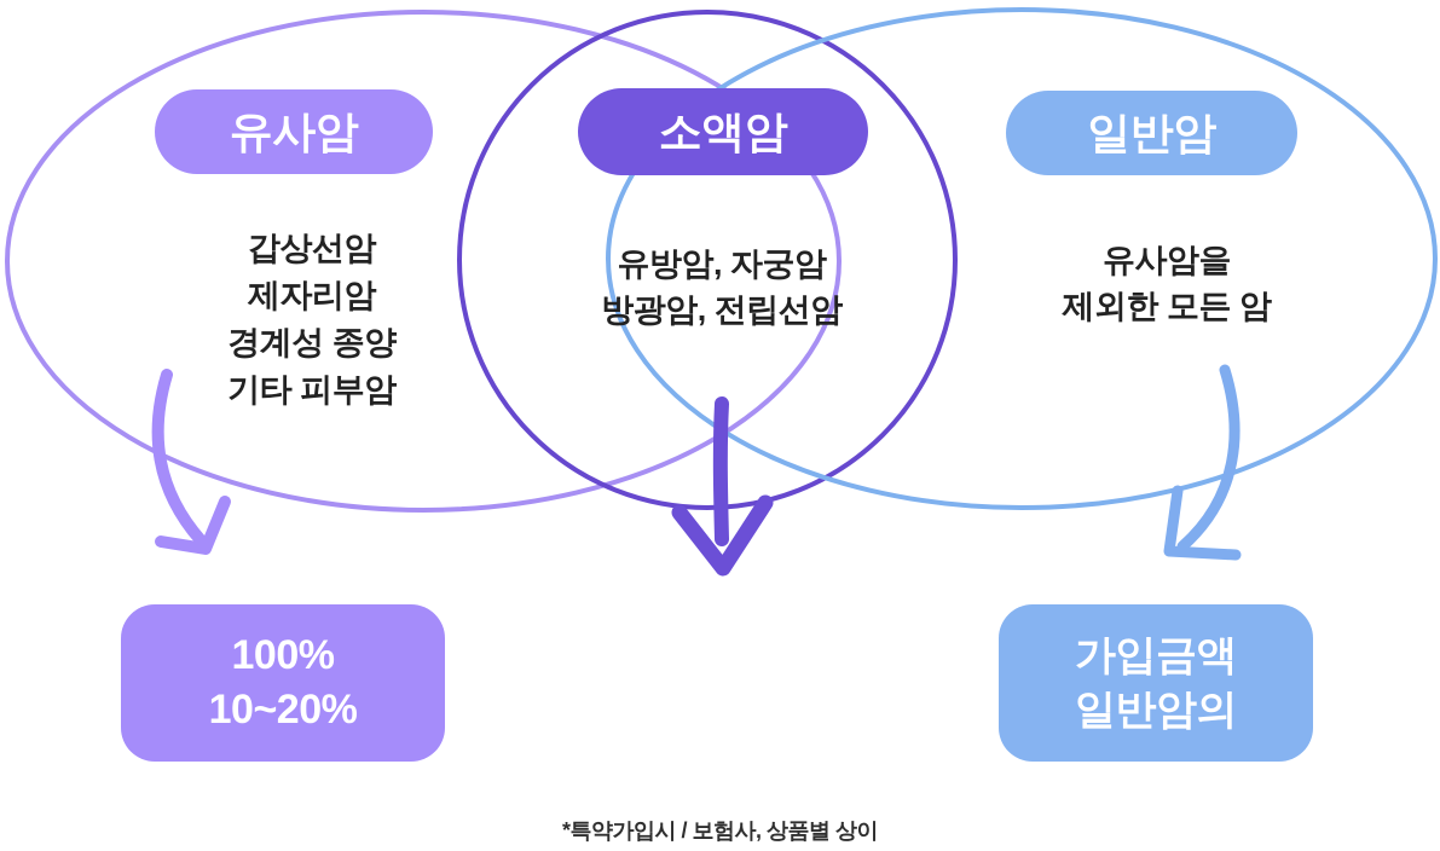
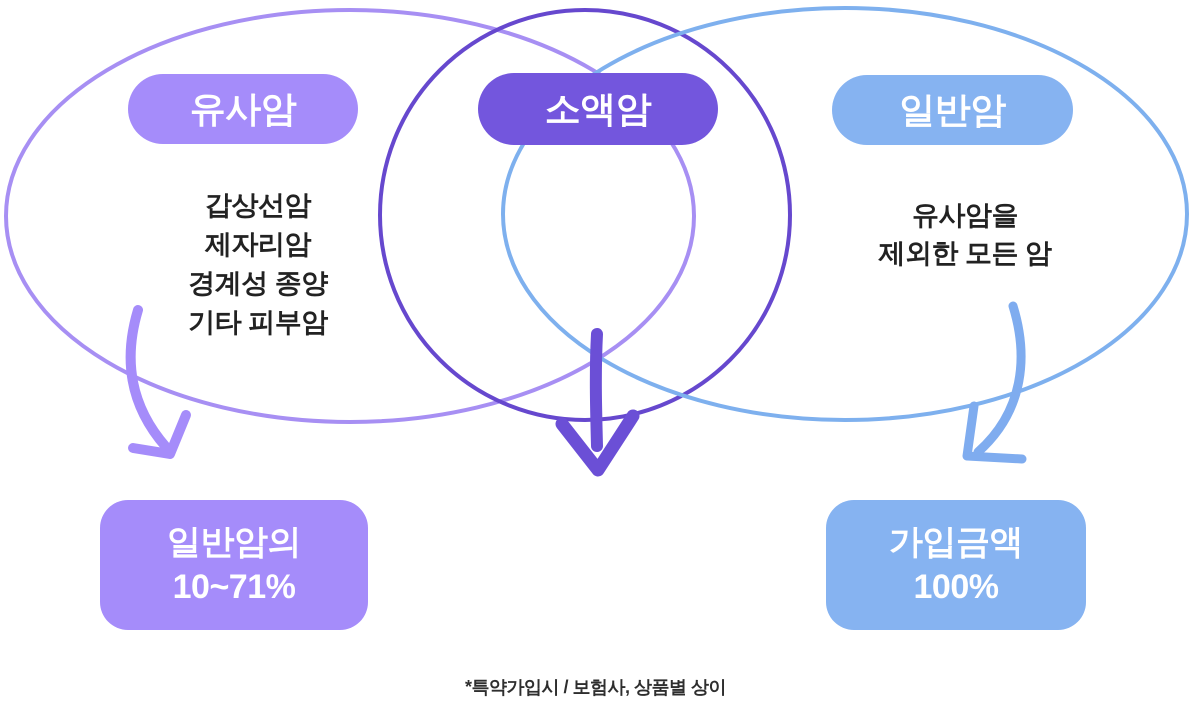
  유사암
  소액암
  일반암
  갑상선암
  제자리암
  경계성 종양
  기타 피부암
- 유방암, 자궁암
- 방광암, 전립선암
  유사암을
  제외한 모든 암
- 100%
+ 일반암의
- 10~20%
+ 10~71%
  가입금액
- 일반암의
+ 100%
  *특약가입시 / 보험사, 상품별 상이
